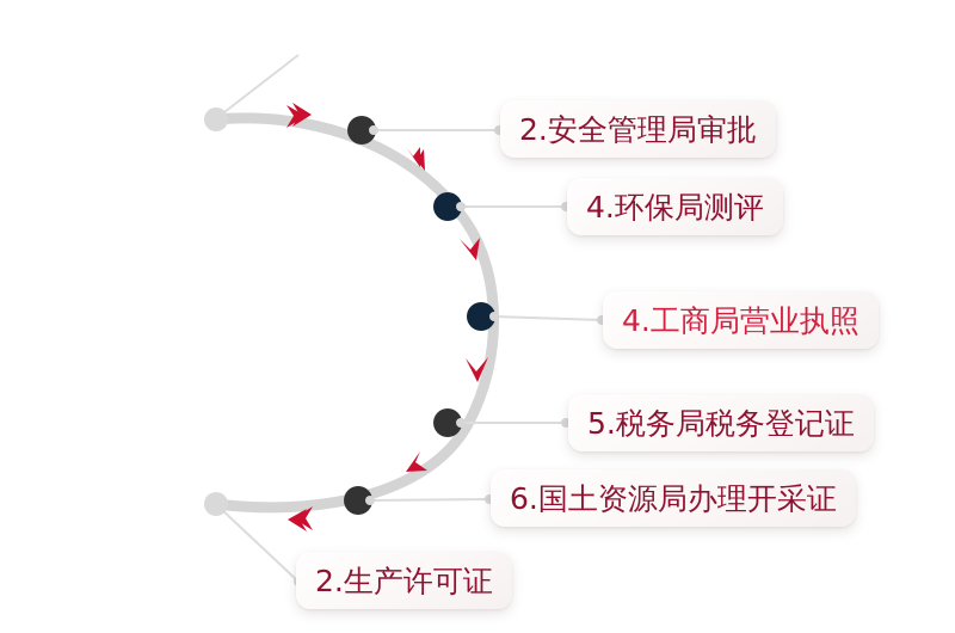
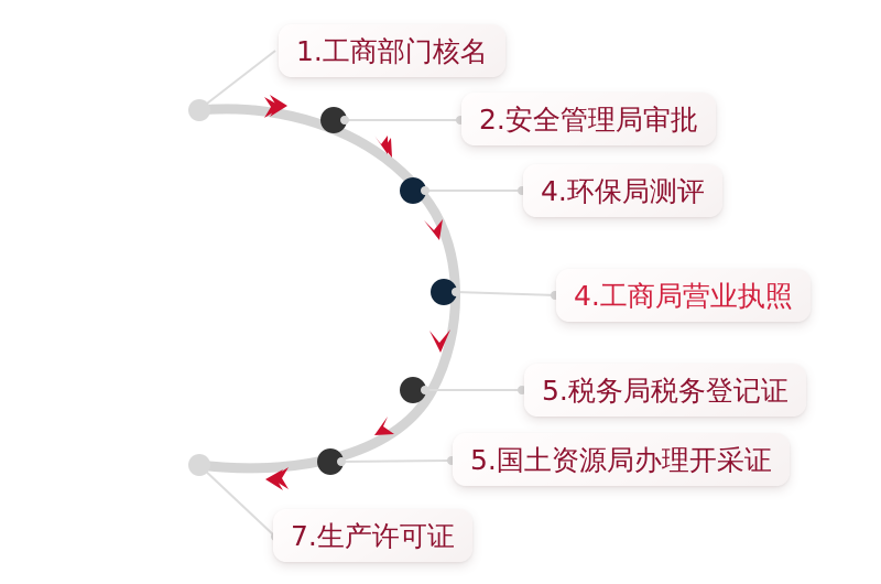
+ 1.工商部门核名
  2.安全管理局审批
  4.环保局测评
  4.工商局营业执照
  5.税务局税务登记证
- 6.国土资源局办理开采证
+ 5.国土资源局办理开采证
- 2.生产许可证
+ 7.生产许可证
